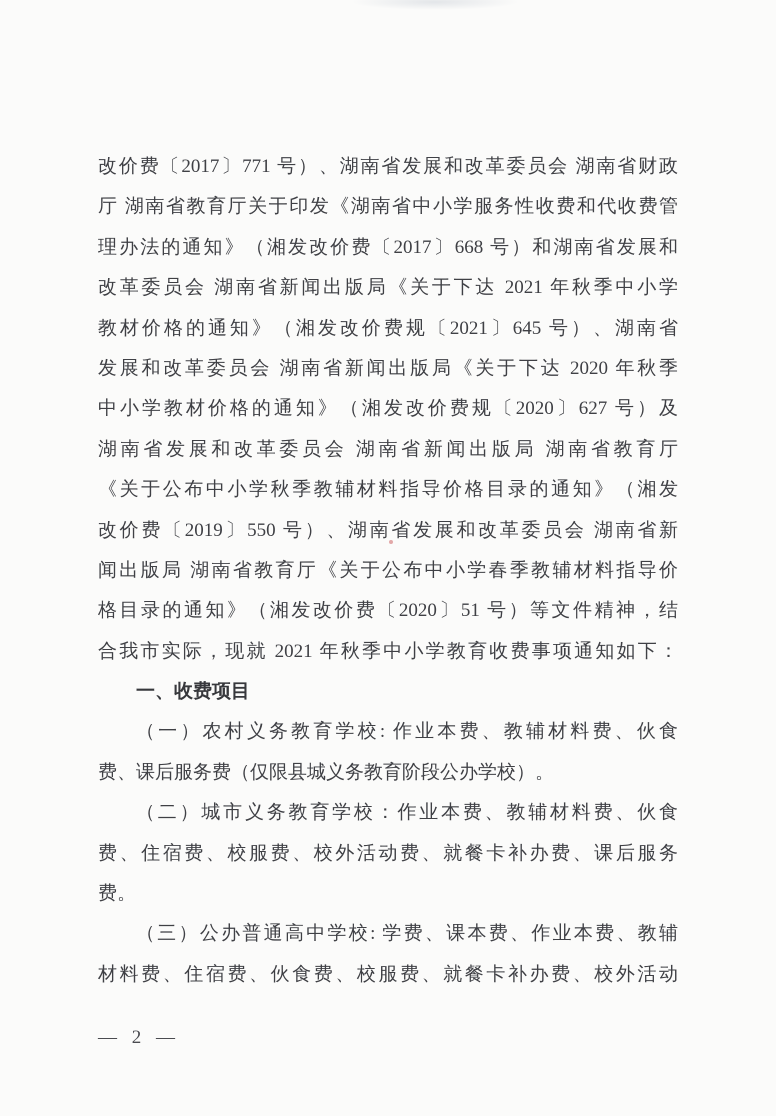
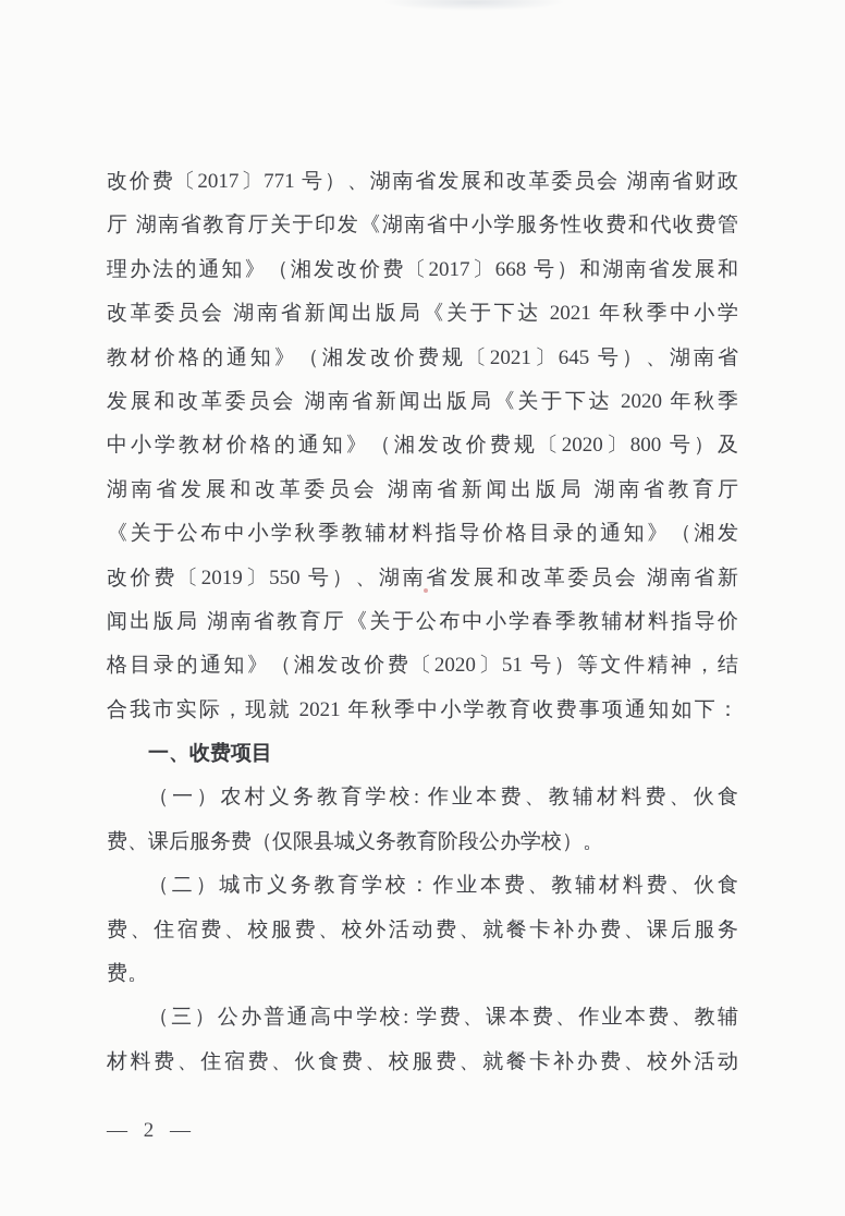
  改价费〔2017〕771 号）、湖南省发展和改革委员会 湖南省财政
  厅 湖南省教育厅关于印发《湖南省中小学服务性收费和代收费管
  理办法的通知》（湘发改价费〔2017〕668 号）和湖南省发展和
  改革委员会 湖南省新闻出版局《关于下达 2021 年秋季中小学
  教材价格的通知》（湘发改价费规〔2021〕645 号）、湖南省
  发展和改革委员会 湖南省新闻出版局《关于下达 2020 年秋季
- 中小学教材价格的通知》（湘发改价费规〔2020〕627 号）及
+ 中小学教材价格的通知》（湘发改价费规〔2020〕800 号）及
  湖南省发展和改革委员会 湖南省新闻出版局 湖南省教育厅
  《关于公布中小学秋季教辅材料指导价格目录的通知》（湘发
  改价费〔2019〕550 号）、湖南省发展和改革委员会 湖南省新
  闻出版局 湖南省教育厅《关于公布中小学春季教辅材料指导价
  格目录的通知》（湘发改价费〔2020〕51 号）等文件精神，结
  合我市实际，现就 2021 年秋季中小学教育收费事项通知如下：
  一、收费项目
  （一）农村义务教育学校: 作业本费、教辅材料费、伙食
  费、课后服务费（仅限县城义务教育阶段公办学校）。
  （二）城市义务教育学校：作业本费、教辅材料费、伙食
  费、住宿费、校服费、校外活动费、就餐卡补办费、课后服务
  费。
  （三）公办普通高中学校: 学费、课本费、作业本费、教辅
  材料费、住宿费、伙食费、校服费、就餐卡补办费、校外活动
  — 2 —
